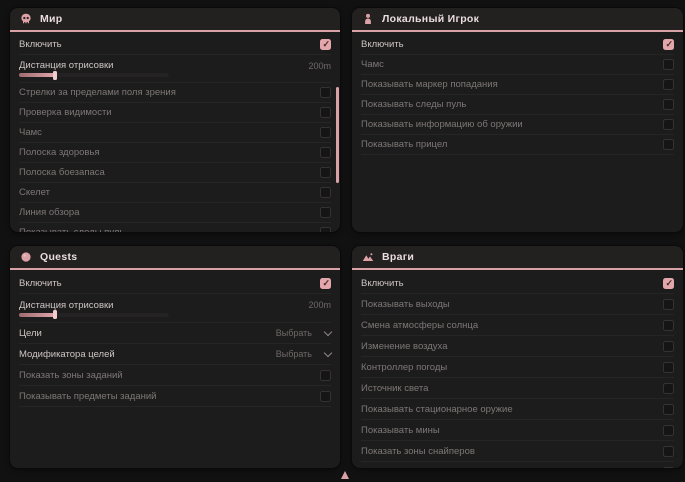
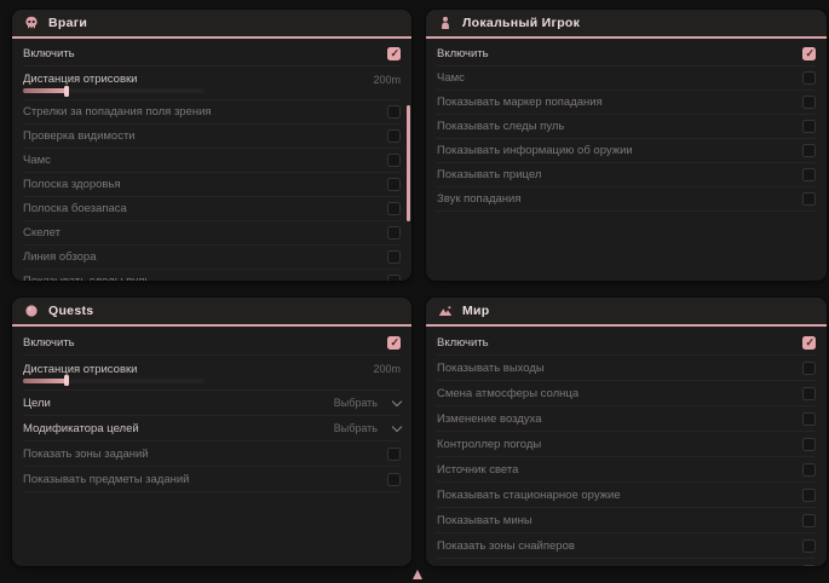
- Мир
+ Враги
  Включить
  Дистанция отрисовки
  200m
- Стрелки за пределами поля зрения
+ Стрелки за попадания поля зрения
  Проверка видимости
  Чамс
  Полоска здоровья
  Полоска боезапаса
  Скелет
  Линия обзора
  Локальный Игрок
  Включить
  Чамс
  Показывать маркер попадания
  Показывать следы пуль
  Показывать информацию об оружии
  Показывать прицел
+ Звук попадания
  Quests
  Включить
  Дистанция отрисовки
  200m
  Цели
  Выбрать
  Модификатора целей
  Выбрать
  Показать зоны заданий
  Показывать предметы заданий
- Враги
+ Мир
  Включить
  Показывать выходы
  Смена атмосферы солнца
  Изменение воздуха
  Контроллер погоды
  Источник света
  Показывать стационарное оружие
  Показывать мины
  Показать зоны снайперов
